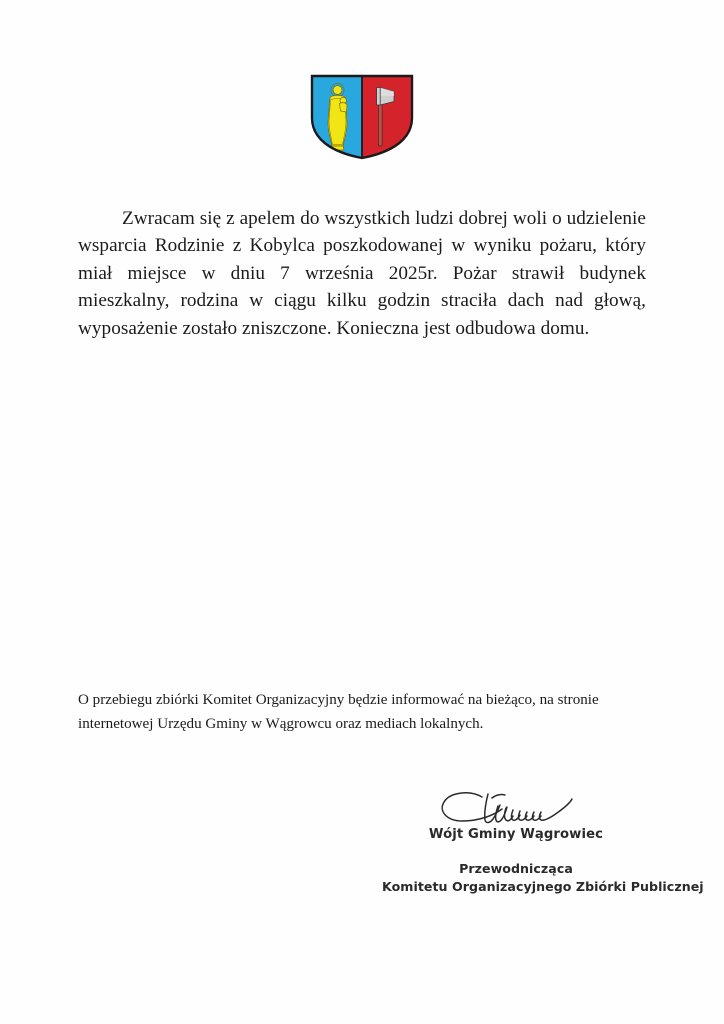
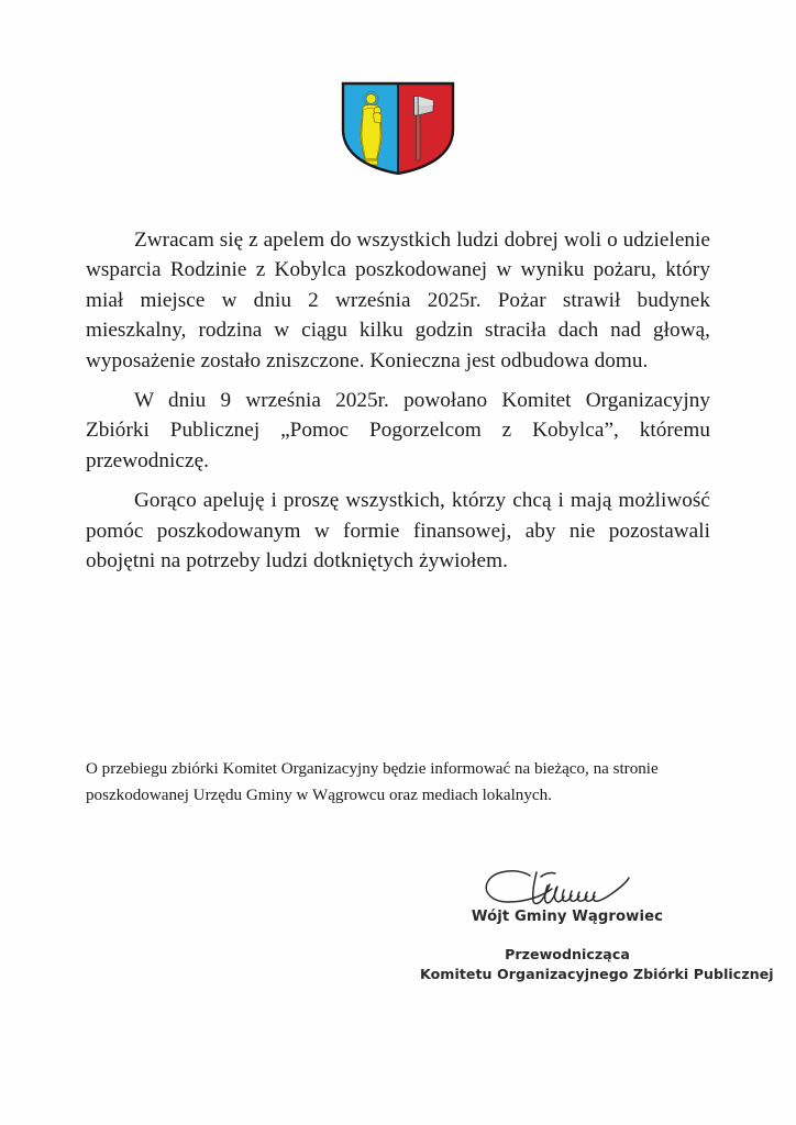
- Zwracam się z apelem do wszystkich ludzi dobrej woli o udzielenie wsparcia Rodzinie z Kobylca poszkodowanej w wyniku pożaru, który miał miejsce w dniu 7 września 2025r. Pożar strawił budynek mieszkalny, rodzina w ciągu kilku godzin straciła dach nad głową, wyposażenie zostało zniszczone. Konieczna jest odbudowa domu.
+ Zwracam się z apelem do wszystkich ludzi dobrej woli o udzielenie wsparcia Rodzinie z Kobylca poszkodowanej w wyniku pożaru, który miał miejsce w dniu 2 września 2025r. Pożar strawił budynek mieszkalny, rodzina w ciągu kilku godzin straciła dach nad głową, wyposażenie zostało zniszczone. Konieczna jest odbudowa domu.
+ W dniu 9 września 2025r. powołano Komitet Organizacyjny Zbiórki Publicznej „Pomoc Pogorzelcom z Kobylca”, któremu przewodniczę.
+ Gorąco apeluję i proszę wszystkich, którzy chcą i mają możliwość pomóc poszkodowanym w formie finansowej, aby nie pozostawali obojętni na potrzeby ludzi dotkniętych żywiołem.
- O przebiegu zbiórki Komitet Organizacyjny będzie informować na bieżąco, na stronie internetowej Urzędu Gminy w Wągrowcu oraz mediach lokalnych.
+ O przebiegu zbiórki Komitet Organizacyjny będzie informować na bieżąco, na stronie poszkodowanej Urzędu Gminy w Wągrowcu oraz mediach lokalnych.
  Wójt Gminy Wągrowiec
  Przewodnicząca
  Komitetu Organizacyjnego Zbiórki Publicznej
